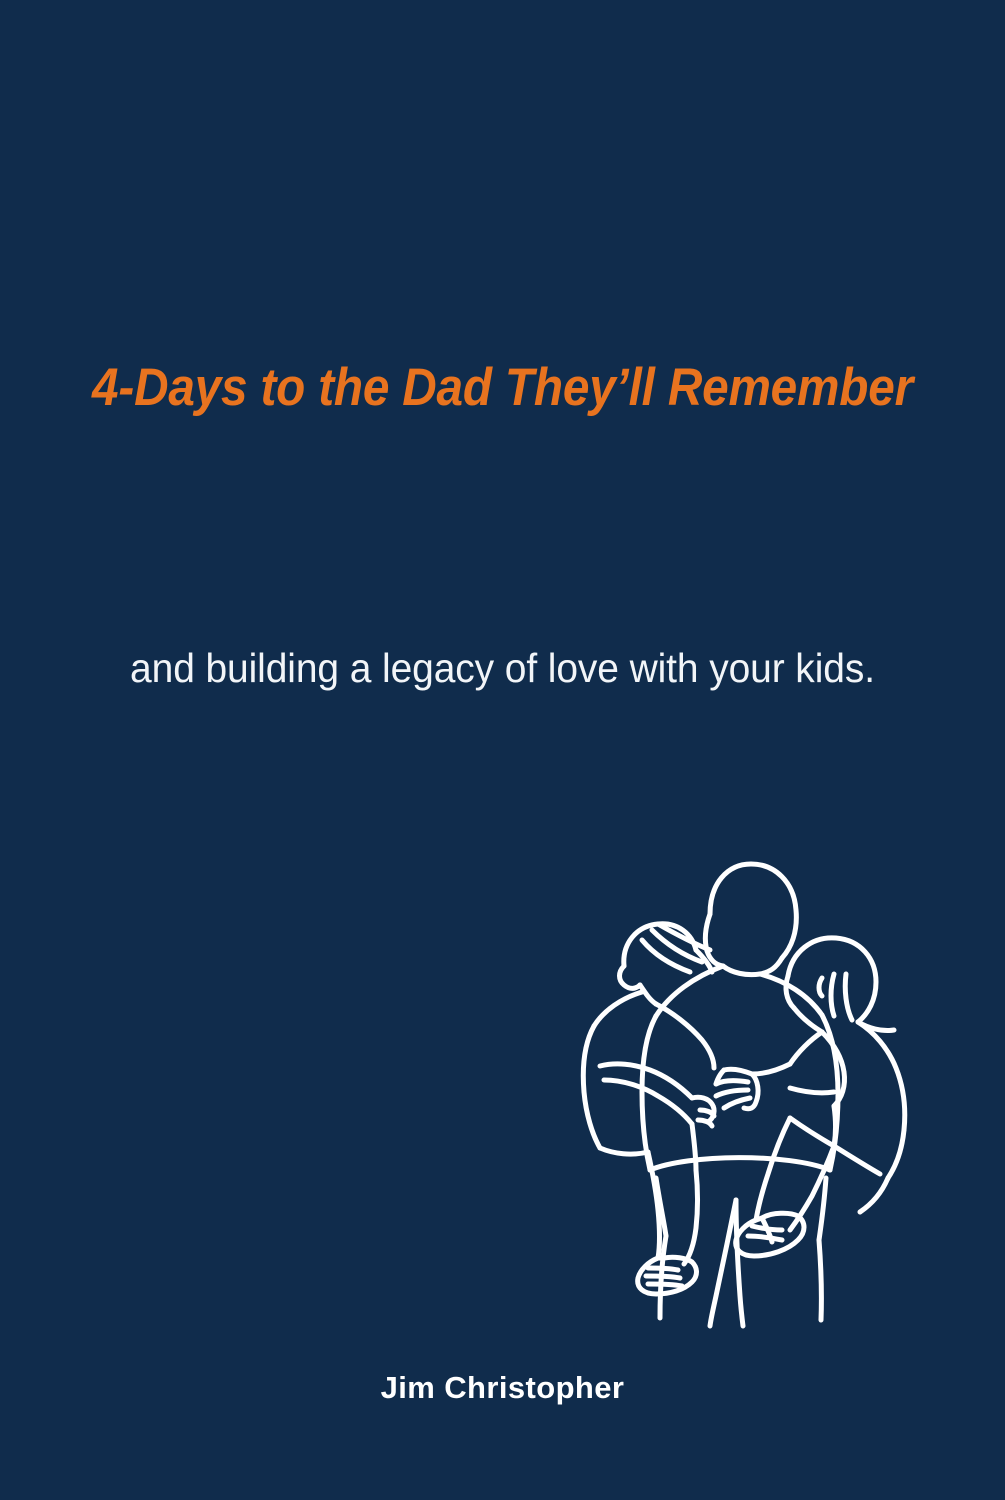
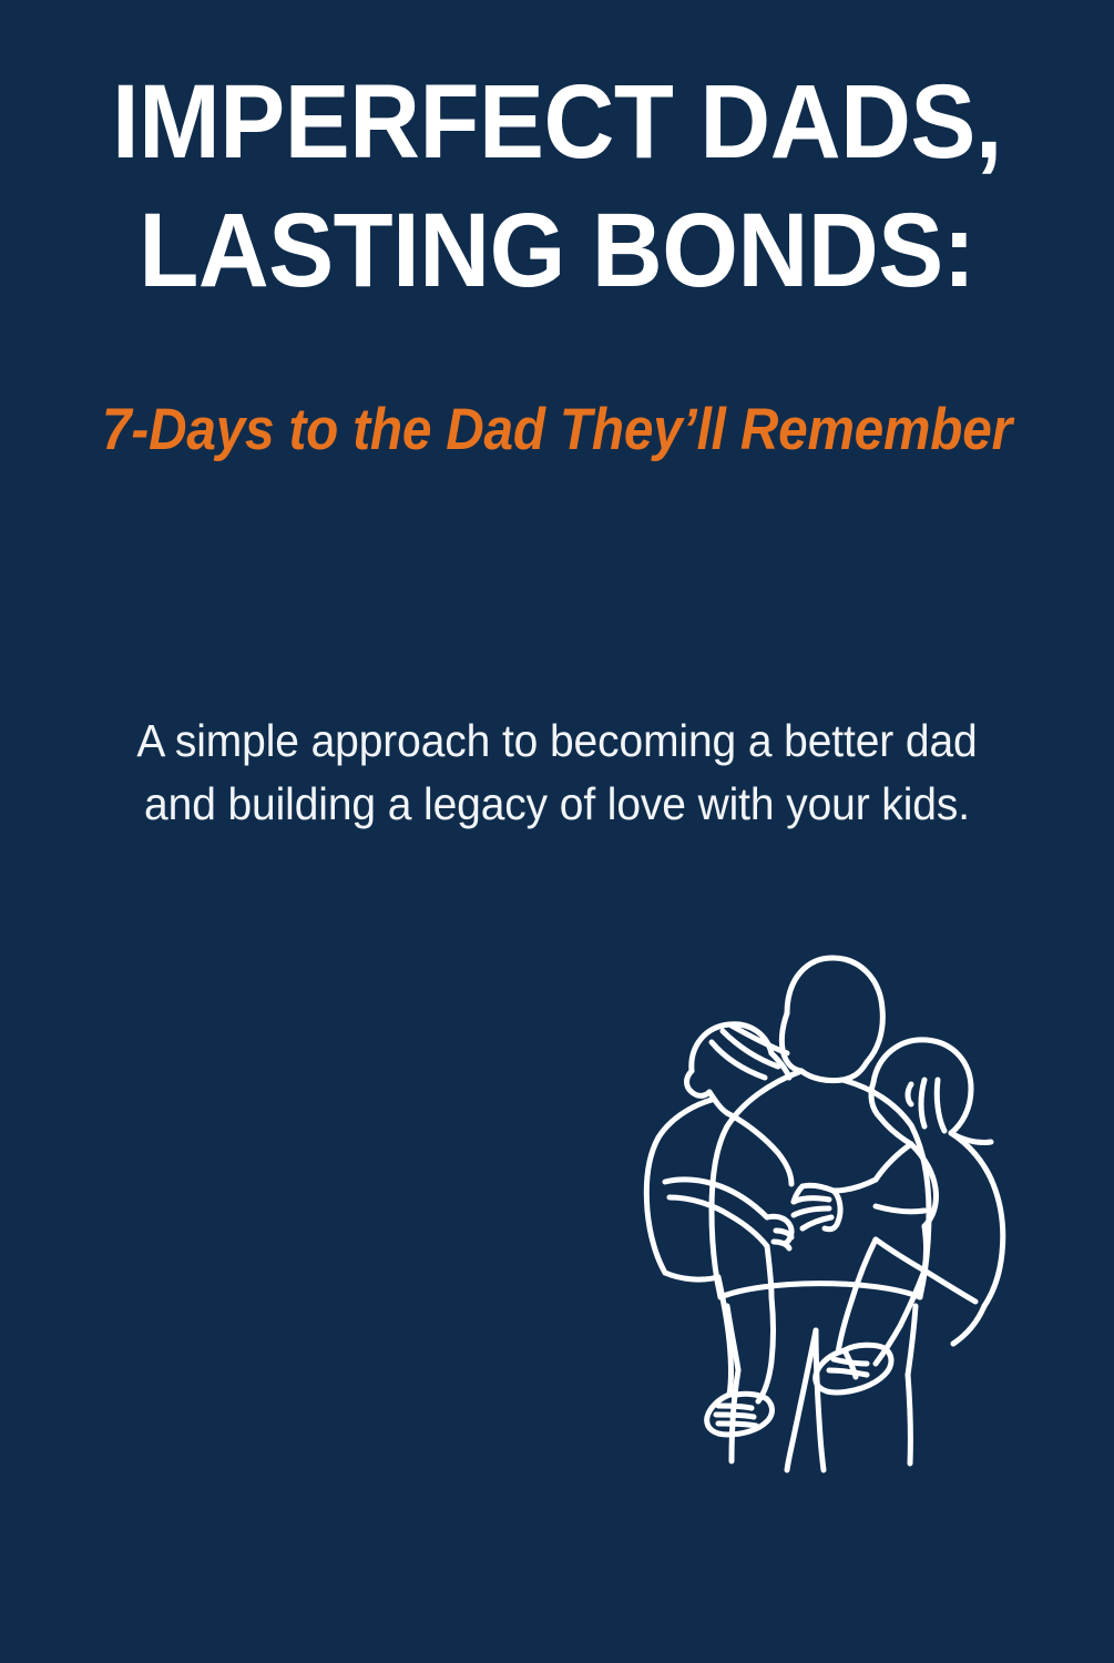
+ IMPERFECT DADS,
+ LASTING BONDS:
- 4-Days to the Dad They’ll Remember
+ 7-Days to the Dad They’ll Remember
+ A simple approach to becoming a better dad
  and building a legacy of love with your kids.
- Jim Christopher
